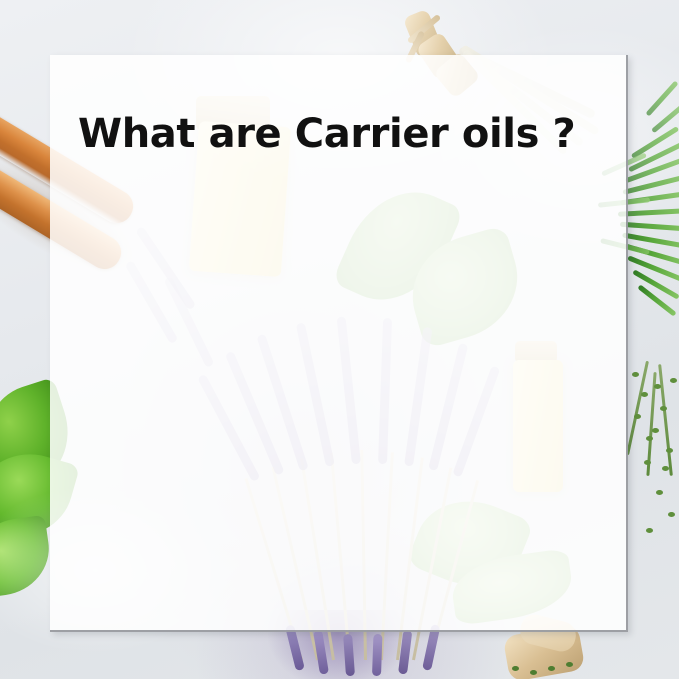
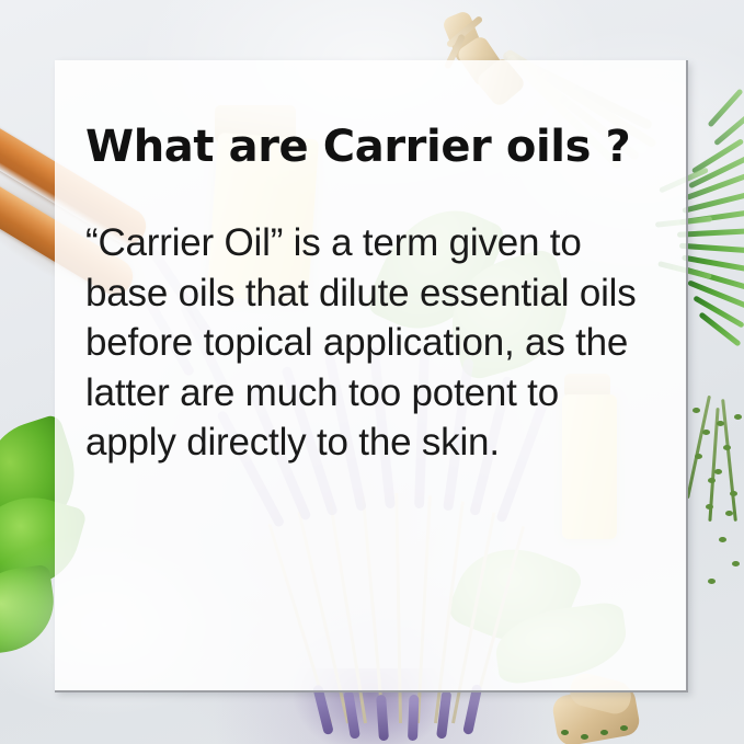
  What are Carrier oils ?
+ “Carrier Oil” is a term given to base oils that dilute essential oils before topical application, as the latter are much too potent to apply directly to the skin.
